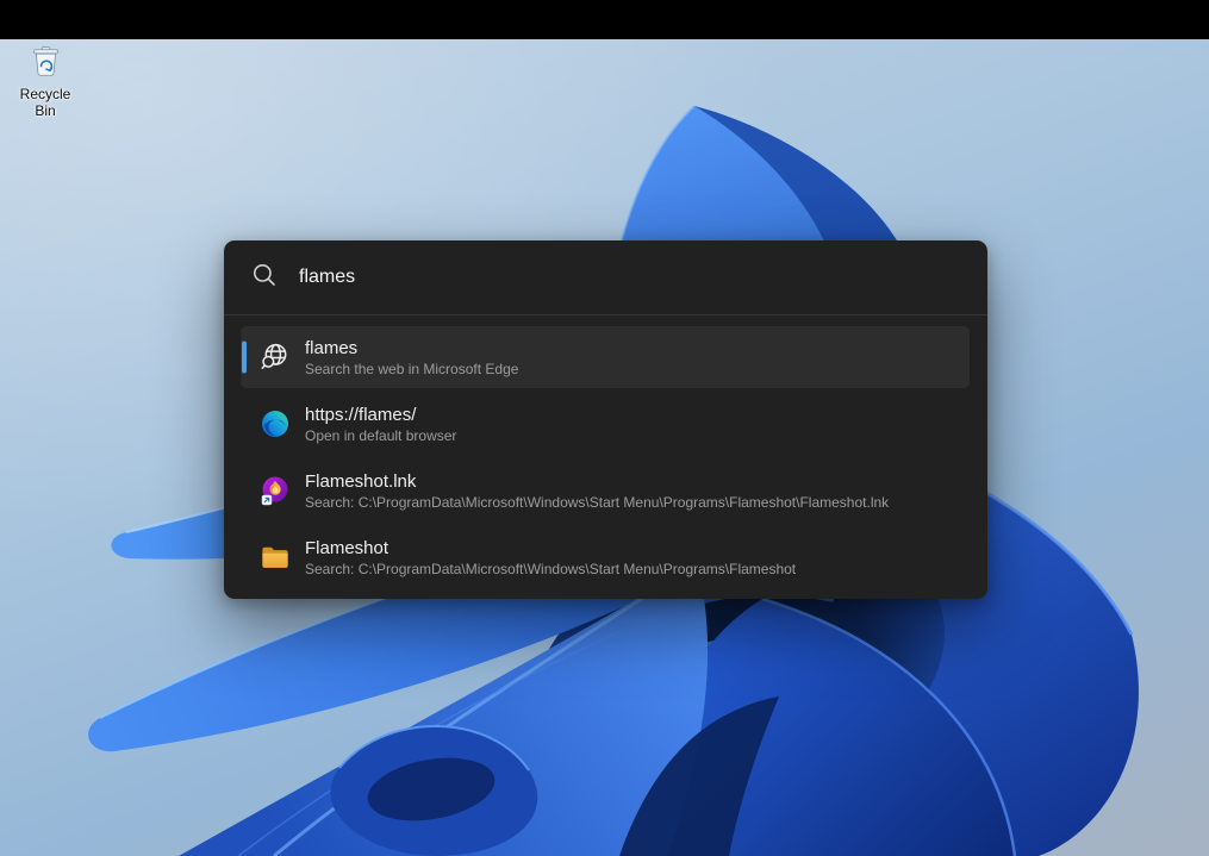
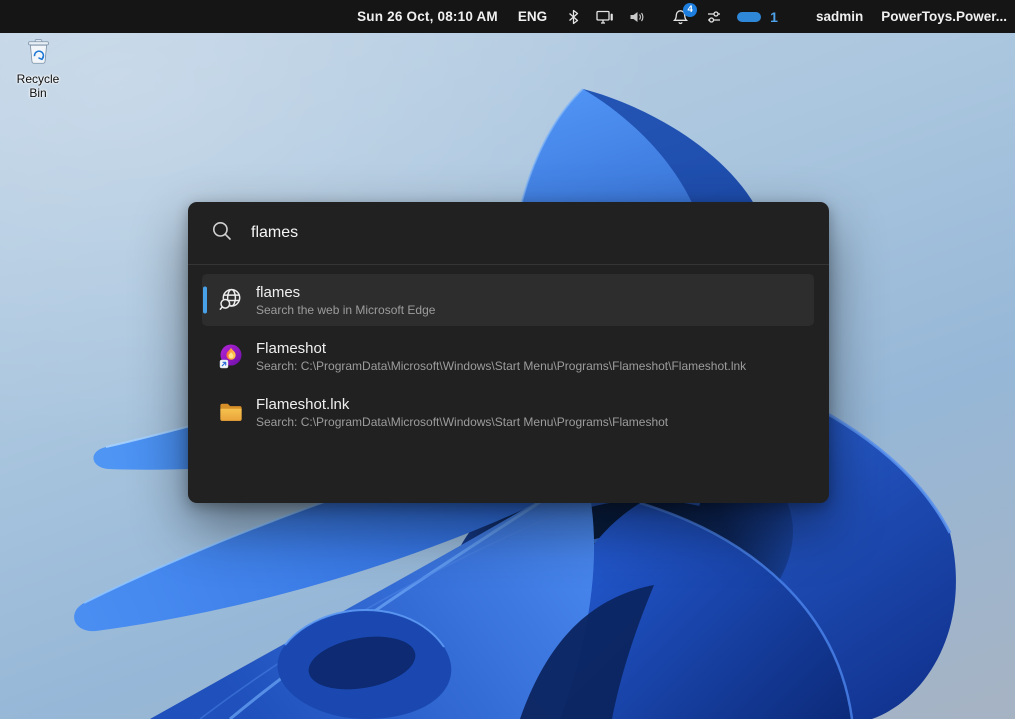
+ Sun 26 Oct, 08:10 AM
+ ENG
+ 4
+ 1
+ sadmin
+ PowerToys.Power...
  Recycle Bin
  flames
  flames
  Search the web in Microsoft Edge
- https://flames/
- Open in default browser
- Flameshot.lnk
+ Flameshot
  Search: C:\ProgramData\Microsoft\Windows\Start Menu\Programs\Flameshot\Flameshot.lnk
- Flameshot
+ Flameshot.lnk
  Search: C:\ProgramData\Microsoft\Windows\Start Menu\Programs\Flameshot
